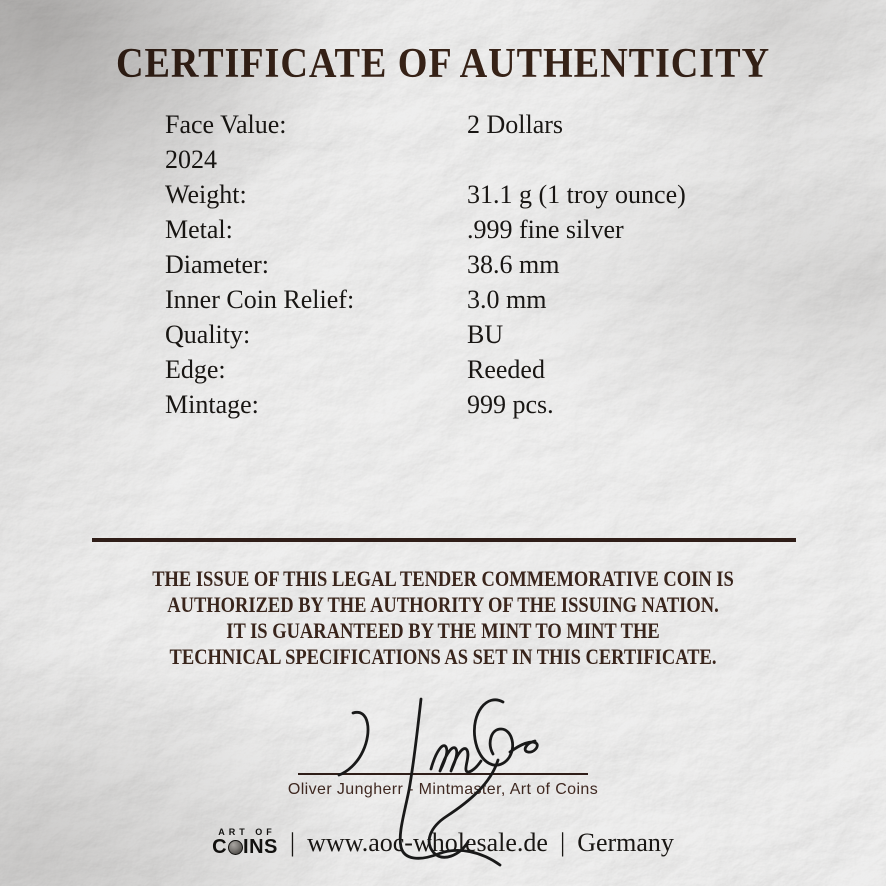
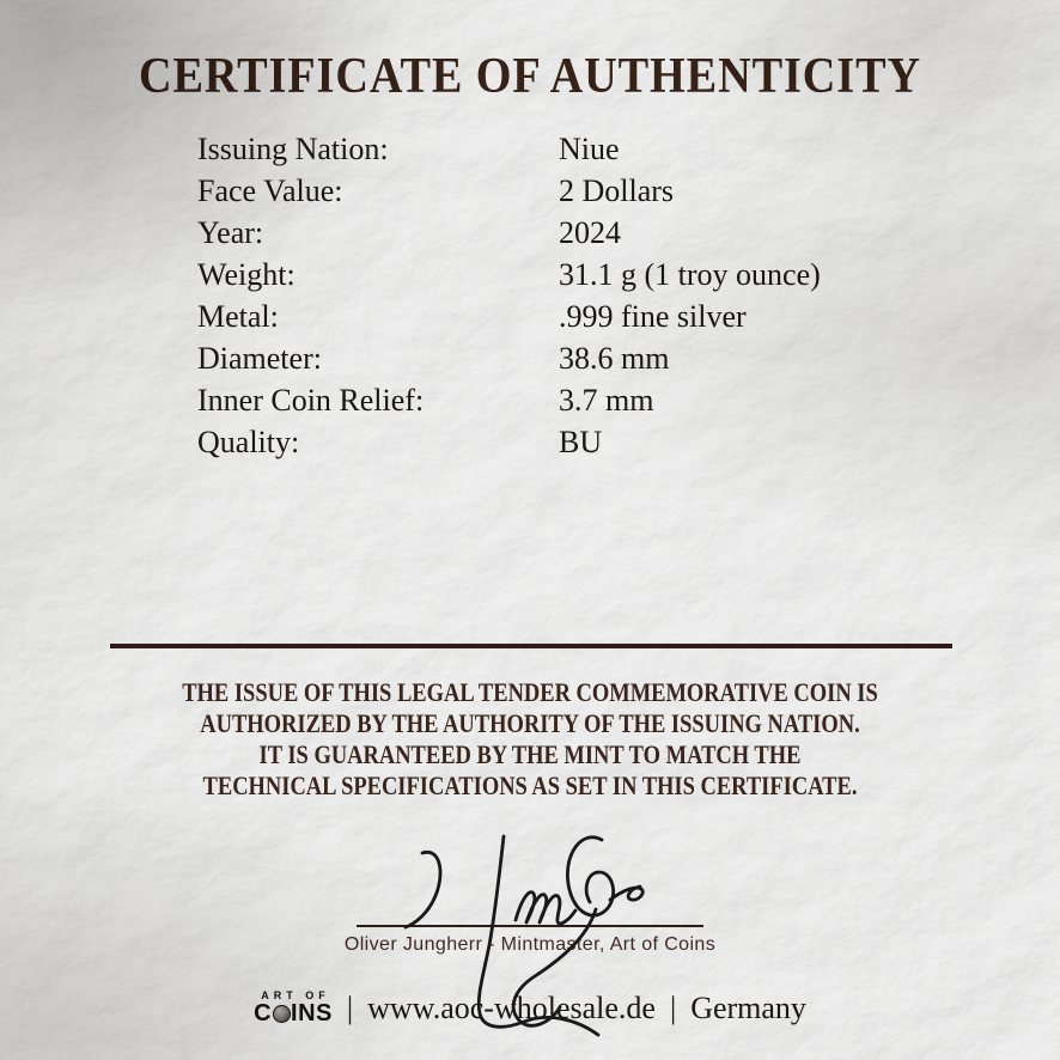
  CERTIFICATE OF AUTHENTICITY
+ Issuing Nation:
+ Niue
  Face Value:
  2 Dollars
+ Year:
  2024
  Weight:
  31.1 g (1 troy ounce)
  Metal:
  .999 fine silver
  Diameter:
  38.6 mm
  Inner Coin Relief:
- 3.0 mm
+ 3.7 mm
  Quality:
  BU
- Edge:
- Reeded
- Mintage:
- 999 pcs.
  THE ISSUE OF THIS LEGAL TENDER COMMEMORATIVE COIN IS
  AUTHORIZED BY THE AUTHORITY OF THE ISSUING NATION.
- IT IS GUARANTEED BY THE MINT TO MINT THE
+ IT IS GUARANTEED BY THE MINT TO MATCH THE
  TECHNICAL SPECIFICATIONS AS SET IN THIS CERTIFICATE.
  Oliver Jungherr - Mintmaster, Art of Coins
  ART OF
  C
  INS
  |
  www.aoc-wholesale.de
  |
  Germany
